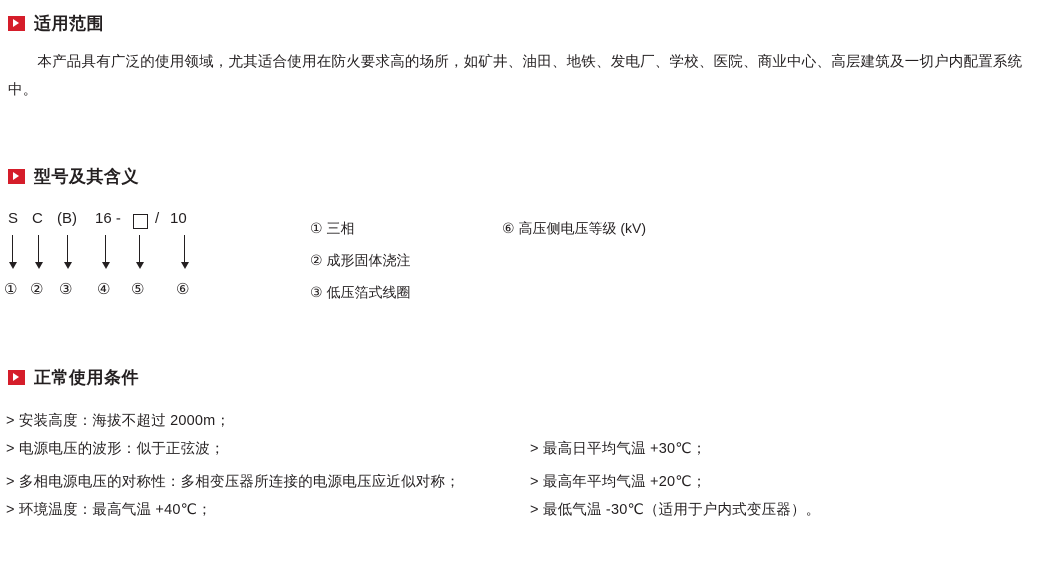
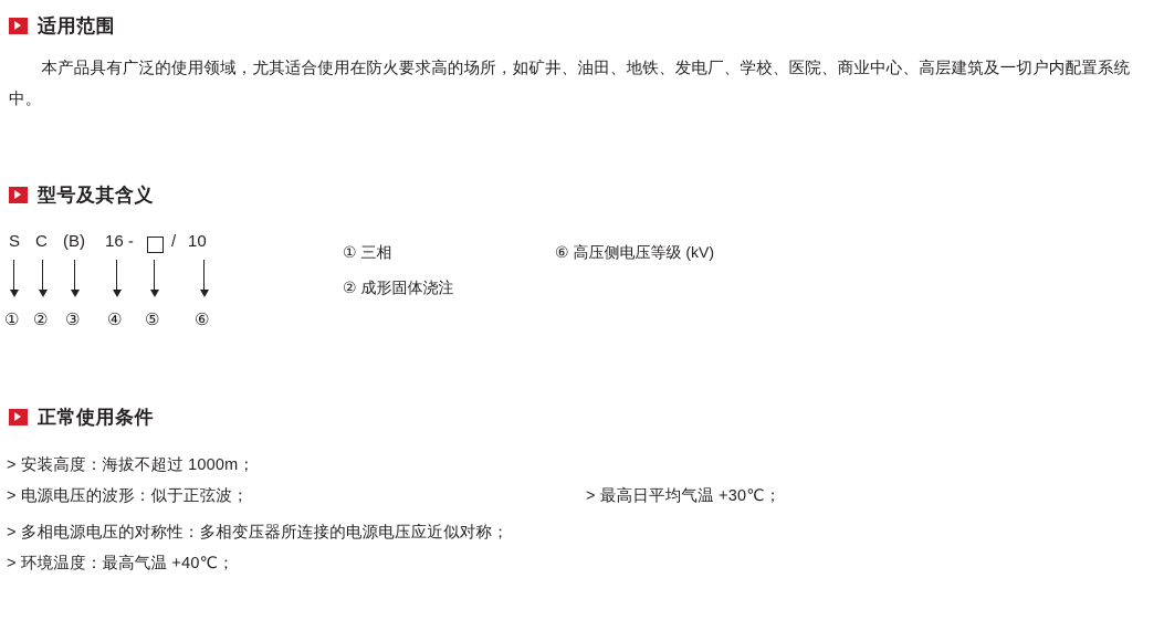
  适用范围
  本产品具有广泛的使用领域，尤其适合使用在防火要求高的场所，如矿井、油田、地铁、发电厂、学校、医院、商业中心、高层建筑及一切户内配置系统中。
  型号及其含义
  S
  C
  (B)
  16 -
  /
  10
  ①
  ②
  ③
  ④
  ⑤
  ⑥
  ① 三相
  ② 成形固体浇注
- ③ 低压箔式线圈
  ⑥ 高压侧电压等级 (kV)
  正常使用条件
- > 安装高度：海拔不超过 2000m；
+ > 安装高度：海拔不超过 1000m；
  > 电源电压的波形：似于正弦波；
  > 多相电源电压的对称性：多相变压器所连接的电源电压应近似对称；
  > 环境温度：最高气温 +40℃；
  > 最高日平均气温 +30℃；
- > 最高年平均气温 +20℃；
- > 最低气温 -30℃（适用于户内式变压器）。
